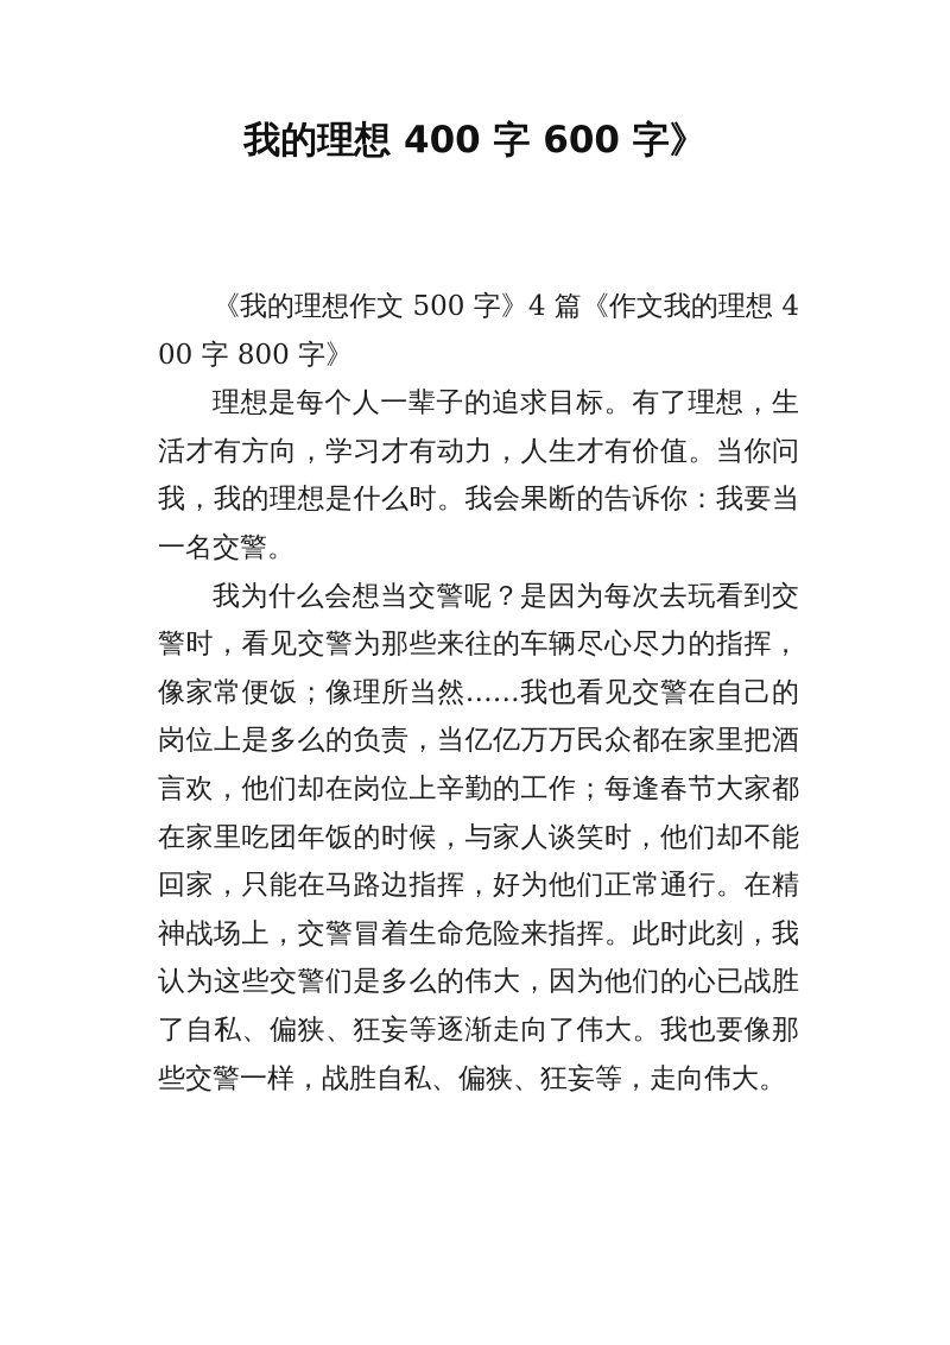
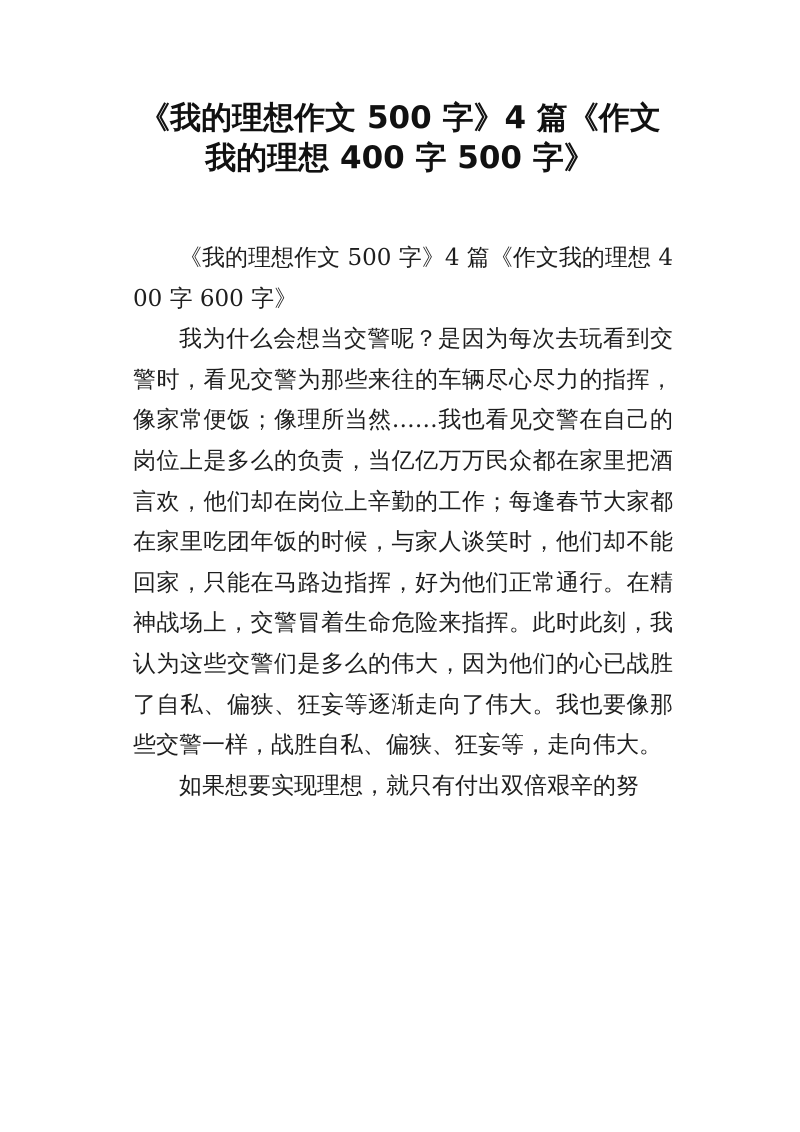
+ 《我的理想作文 500 字》4 篇《作文
- 我的理想 400 字 600 字》
+ 我的理想 400 字 500 字》
- 《我的理想作文 500 字》4 篇《作文我的理想 400 字 800 字》
+ 《我的理想作文 500 字》4 篇《作文我的理想 400 字 600 字》
- 理想是每个人一辈子的追求目标。有了理想，生活才有方向，学习才有动力，人生才有价值。当你问我，我的理想是什么时。我会果断的告诉你：我要当一名交警。
  我为什么会想当交警呢？是因为每次去玩看到交警时，看见交警为那些来往的车辆尽心尽力的指挥，像家常便饭；像理所当然……我也看见交警在自己的岗位上是多么的负责，当亿亿万万民众都在家里把酒言欢，他们却在岗位上辛勤的工作；每逢春节大家都在家里吃团年饭的时候，与家人谈笑时，他们却不能回家，只能在马路边指挥，好为他们正常通行。在精神战场上，交警冒着生命危险来指挥。此时此刻，我认为这些交警们是多么的伟大，因为他们的心已战胜了自私、偏狭、狂妄等逐渐走向了伟大。我也要像那些交警一样，战胜自私、偏狭、狂妄等，走向伟大。
+ 如果想要实现理想，就只有付出双倍艰辛的努
